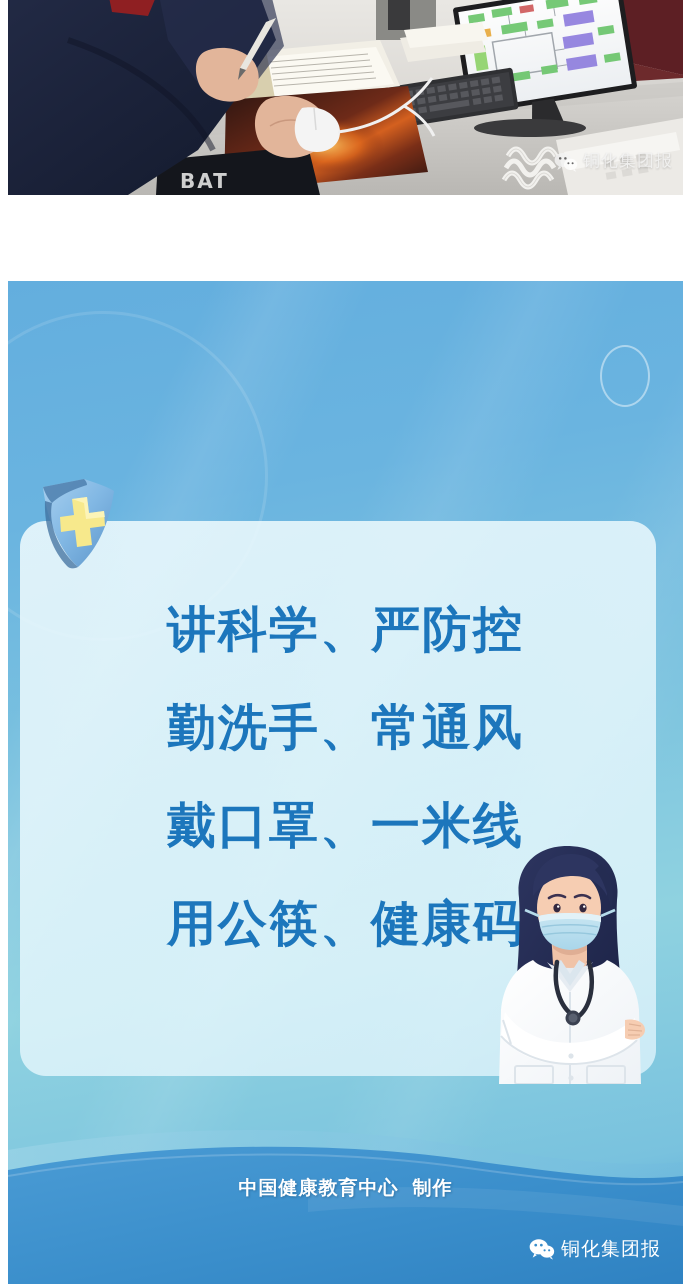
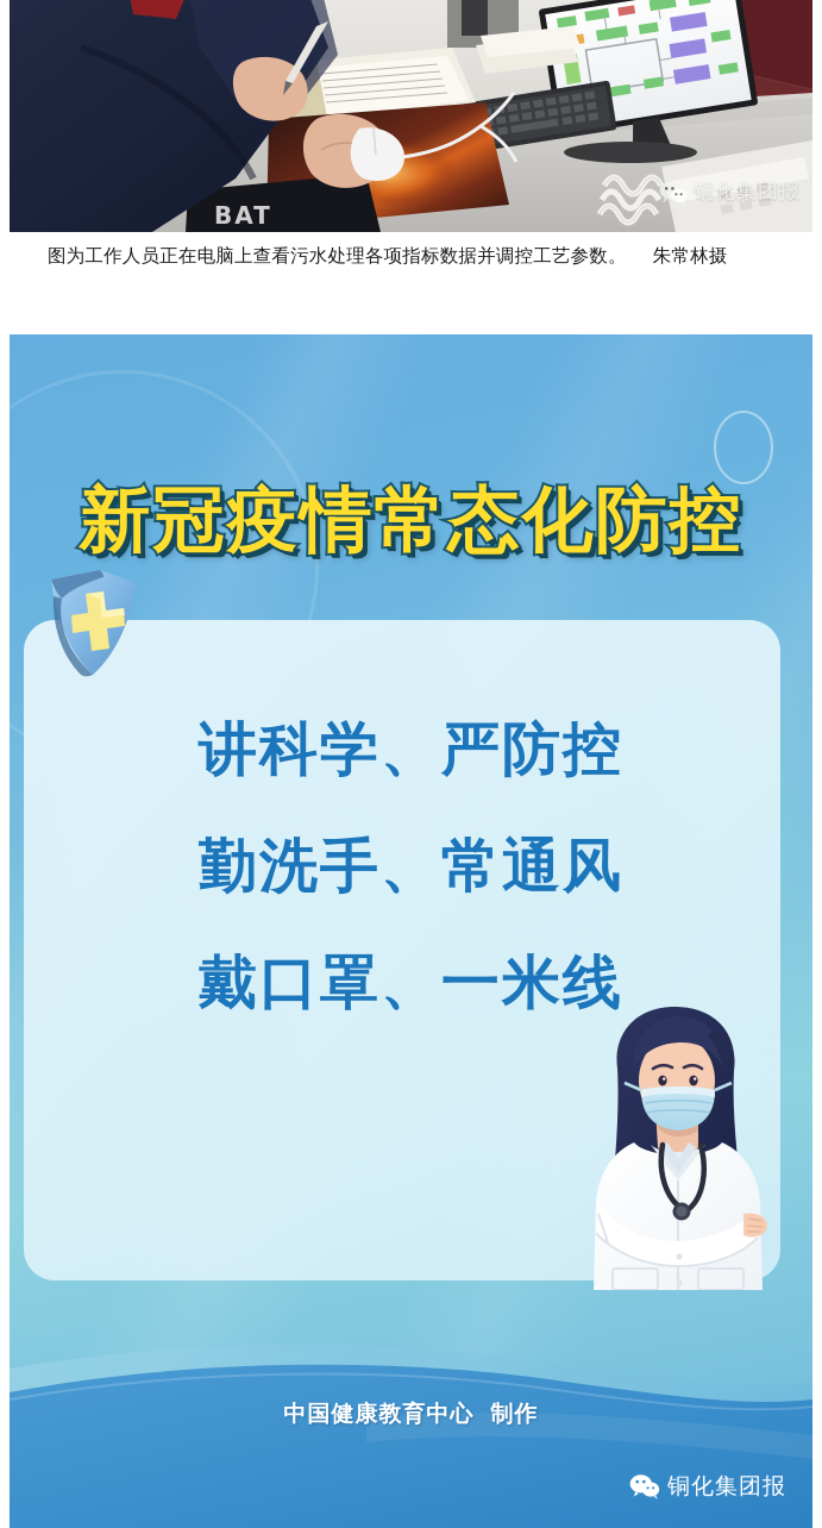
  BAT
  铜化集团报
+ 图为工作人员正在电脑上查看污水处理各项指标数据并调控工艺参数。 朱常林摄
+ 新冠疫情常态化防控
  讲科学、严防控
  勤洗手、常通风
  戴口罩、一米线
- 用公筷、健康码
  中国健康教育中心 制作
  铜化集团报
